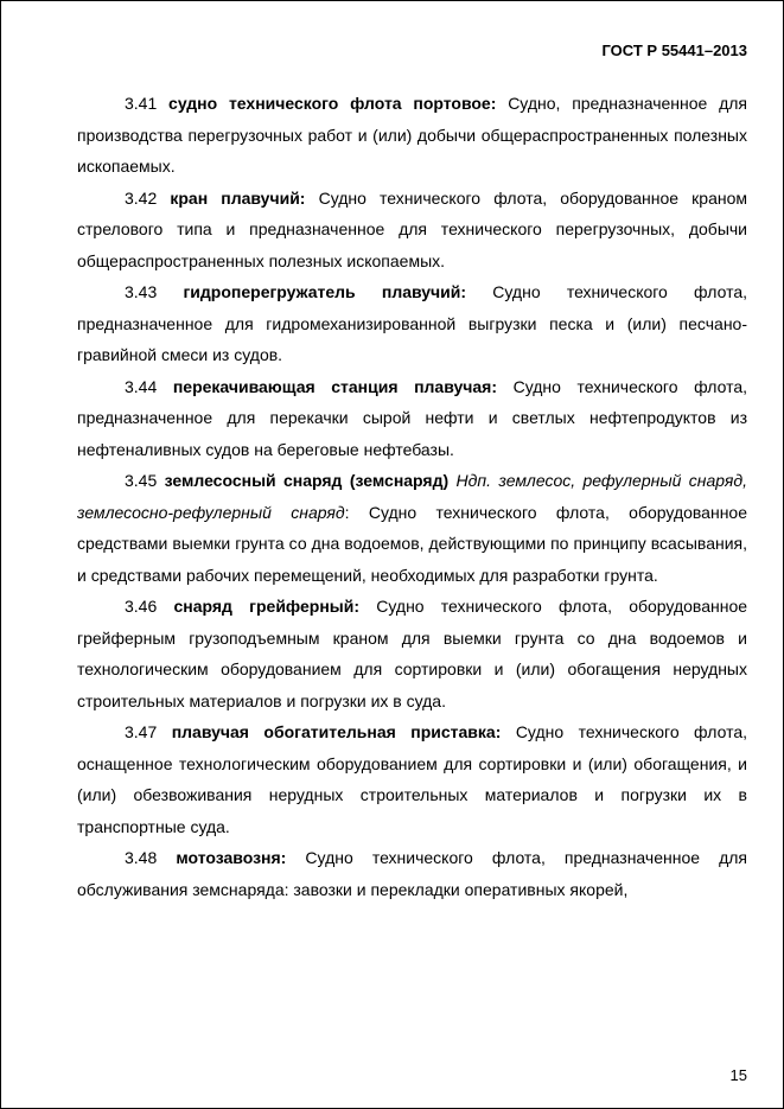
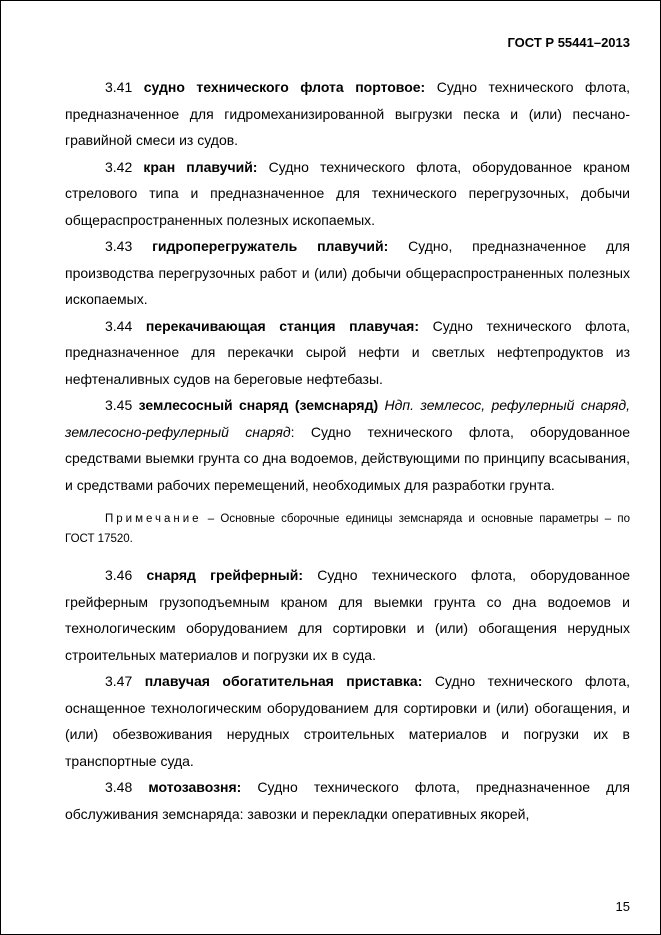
  ГОСТ Р 55441–2013
- 3.41 судно технического флота портовое: Судно, предназначенное для производства перегрузочных работ и (или) добычи общераспространенных полезных ископаемых.
+ 3.41 судно технического флота портовое: Судно технического флота, предназначенное для гидромеханизированной выгрузки песка и (или) песчано-гравийной смеси из судов.
  3.42 кран плавучий: Судно технического флота, оборудованное краном стрелового типа и предназначенное для технического перегрузочных, добычи общераспространенных полезных ископаемых.
- 3.43 гидроперегружатель плавучий: Судно технического флота, предназначенное для гидромеханизированной выгрузки песка и (или) песчано-гравийной смеси из судов.
+ 3.43 гидроперегружатель плавучий: Судно, предназначенное для производства перегрузочных работ и (или) добычи общераспространенных полезных ископаемых.
  3.44 перекачивающая станция плавучая: Судно технического флота, предназначенное для перекачки сырой нефти и светлых нефтепродуктов из нефтеналивных судов на береговые нефтебазы.
  3.45 землесосный снаряд (земснаряд) Ндп. землесос, рефулерный снаряд, землесосно-рефулерный снаряд: Судно технического флота, оборудованное средствами выемки грунта со дна водоемов, действующими по принципу всасывания, и средствами рабочих перемещений, необходимых для разработки грунта.
+ Примечание – Основные сборочные единицы земснаряда и основные параметры – по ГОСТ 17520.
  3.46 снаряд грейферный: Судно технического флота, оборудованное грейферным грузоподъемным краном для выемки грунта со дна водоемов и технологическим оборудованием для сортировки и (или) обогащения нерудных строительных материалов и погрузки их в суда.
  3.47 плавучая обогатительная приставка: Судно технического флота, оснащенное технологическим оборудованием для сортировки и (или) обогащения, и (или) обезвоживания нерудных строительных материалов и погрузки их в транспортные суда.
  3.48 мотозавозня: Судно технического флота, предназначенное для обслуживания земснаряда: завозки и перекладки оперативных якорей,
  15
